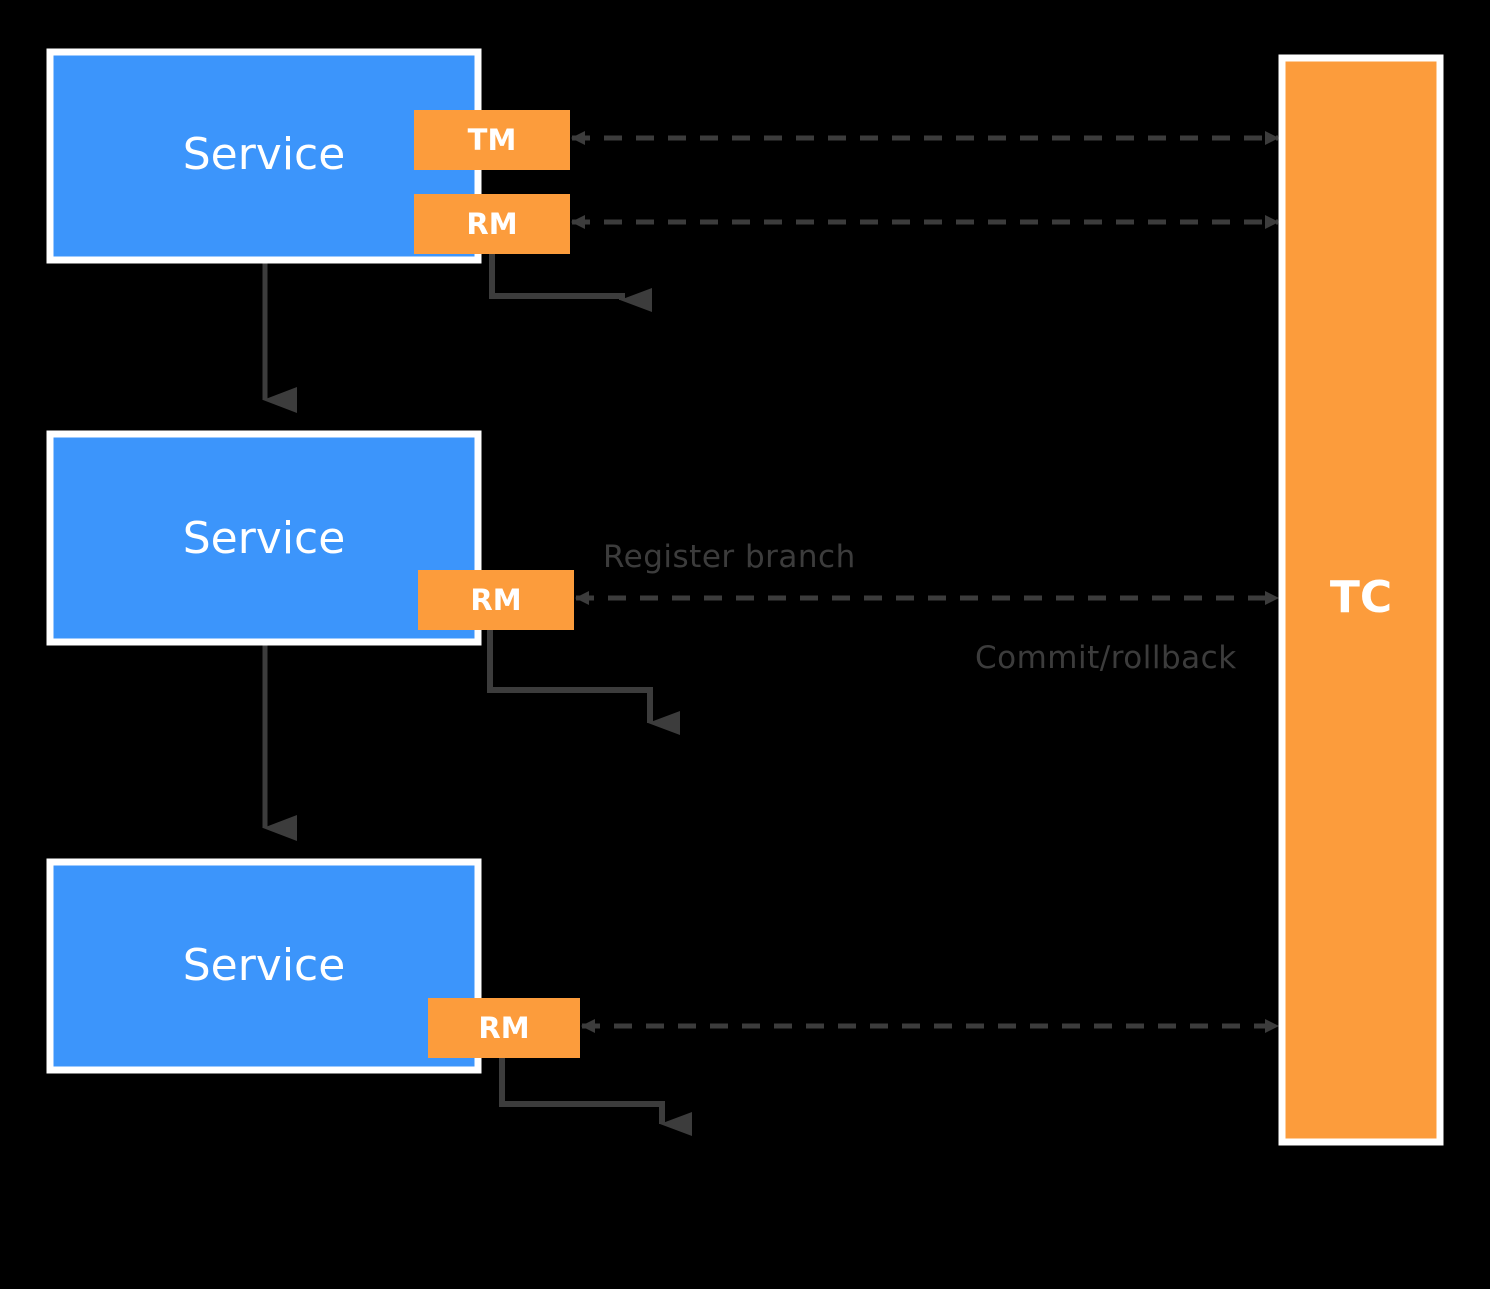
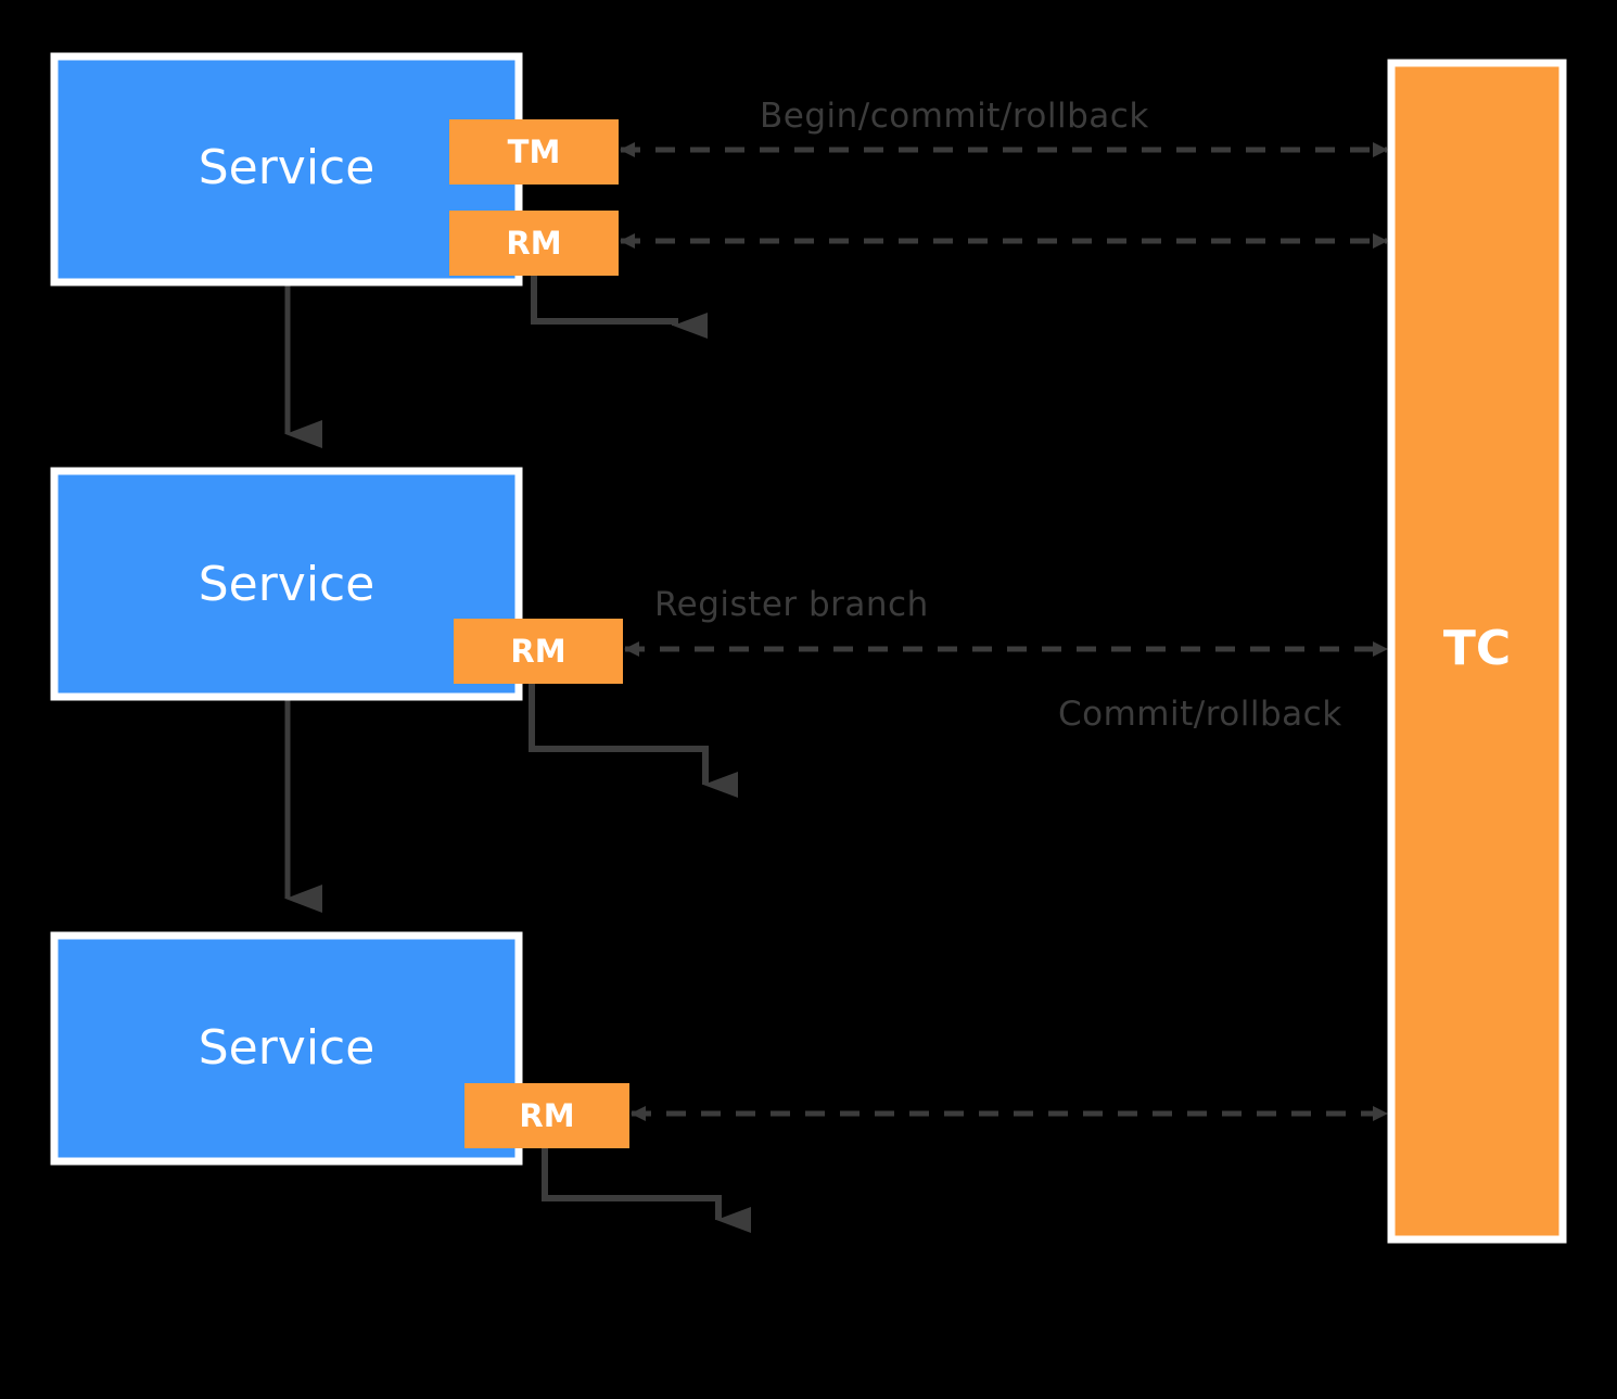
  Service
  Service
  Service
  TM
  RM
  RM
  RM
  TC
+ Begin/commit/rollback
  Register branch
  Commit/rollback
